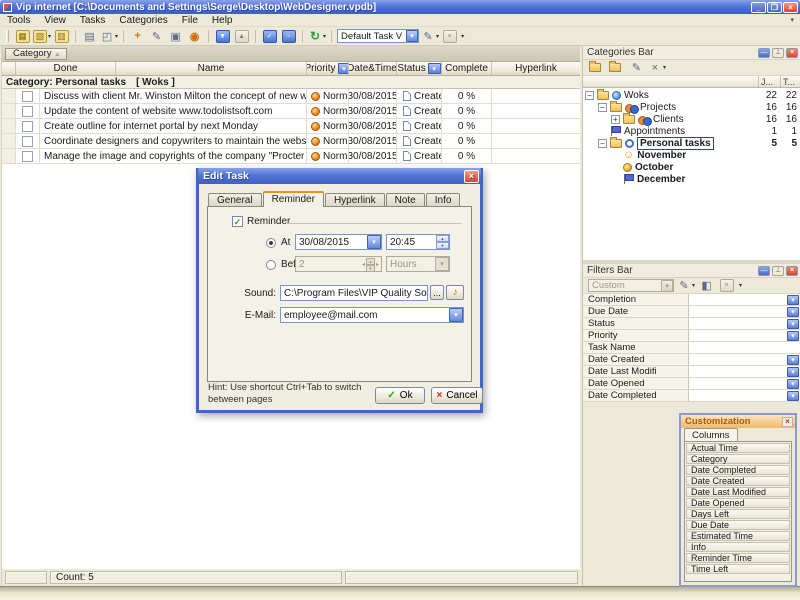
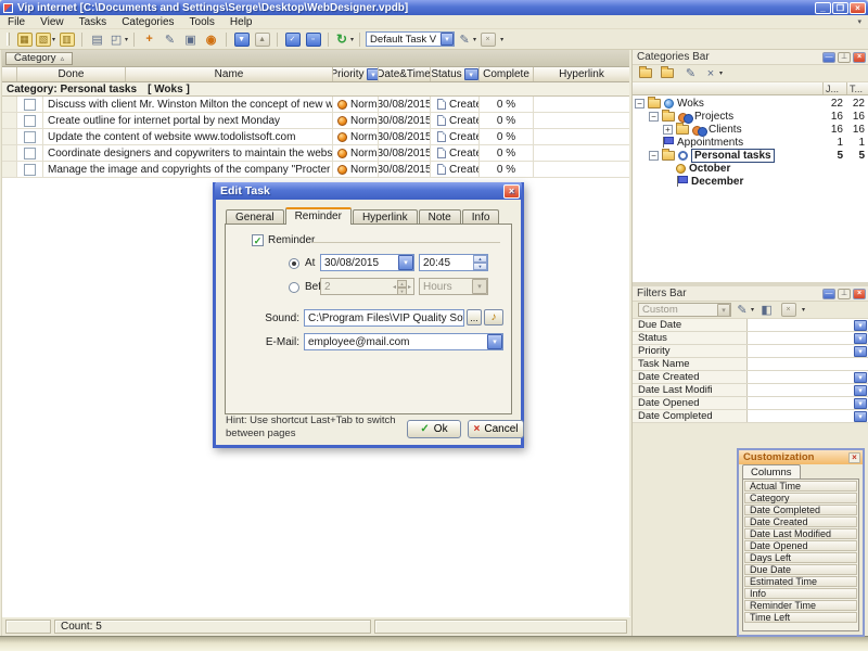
  Vip internet [C:\Documents and Settings\Serge\Desktop\WebDesigner.vpdb]
  _
  ❐
  ×
- Tools
+ File
  View
  Tasks
  Categories
- File
+ Tools
  Help
  ▦
  ▧
  ▥
  ▤
  ◰
  +
  ✎
  ▣
  ◉
  ↻
  Default Task V
  ✎
  Category
  Done
  Name
  Priority
  Date&Time
  Status
  Complete
  Hyperlink
  Category: Personal tasks
  [ Woks ]
  Discuss with client Mr. Winston Milton the concept of new w
  30/08/2015
  Creat
  0 %
- Update the content of website www.todolistsoft.com
+ Create outline for internet portal by next Monday
  30/08/2015
  Creat
  0 %
- Create outline for internet portal by next Monday
+ Update the content of website www.todolistsoft.com
  30/08/2015
  Creat
  0 %
  30/08/2015
  Creat
  0 %
  30/08/2015
  Creat
  0 %
  Count: 5
  Categories Bar
  ✎
  ×
  J...
  T...
  −
  Woks
  22
  22
  −
  Projects
  16
  16
  +
  Clients
  16
  16
  Appointments
  1
  1
  −
  Personal tasks
  5
  5
- ☺
- November
  October
  December
  Filters Bar
  Custom
  ✎
  ◧
- Completion
  Due Date
  Status
  Priority
  Task Name
  Date Created
  Date Last Modifi
  Date Opened
  Date Completed
  Customization
  ×
  Columns
  Actual Time
  Category
  Date Completed
  Date Created
  Date Last Modified
  Date Opened
  Days Left
  Due Date
  Estimated Time
  Info
  Reminder Time
  Time Left
  Edit Task
  ×
  General
  Reminder
  Hyperlink
  Note
  Info
  ✓
  Reminder
  At
  30/08/2015
  20:45
  2
  Hours
  Sound:
  ...
  ♪
  E-Mail:
  employee@mail.com
- Hint: Use shortcut Ctrl+Tab to switch between pages
+ Hint: Use shortcut Last+Tab to switch between pages
  ✓
  Ok
  ×
  Cancel
